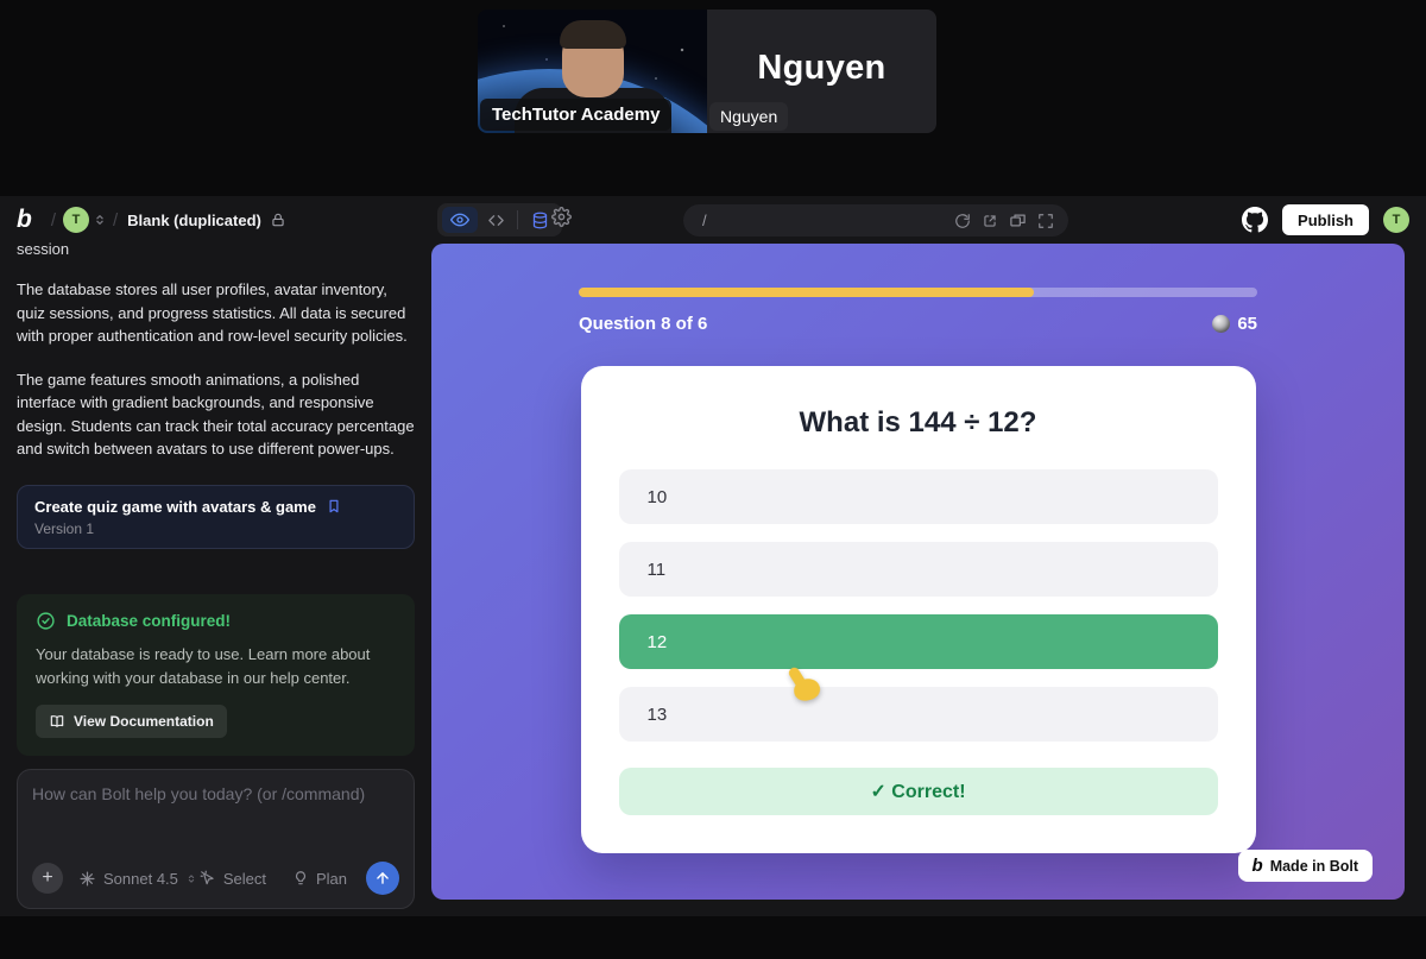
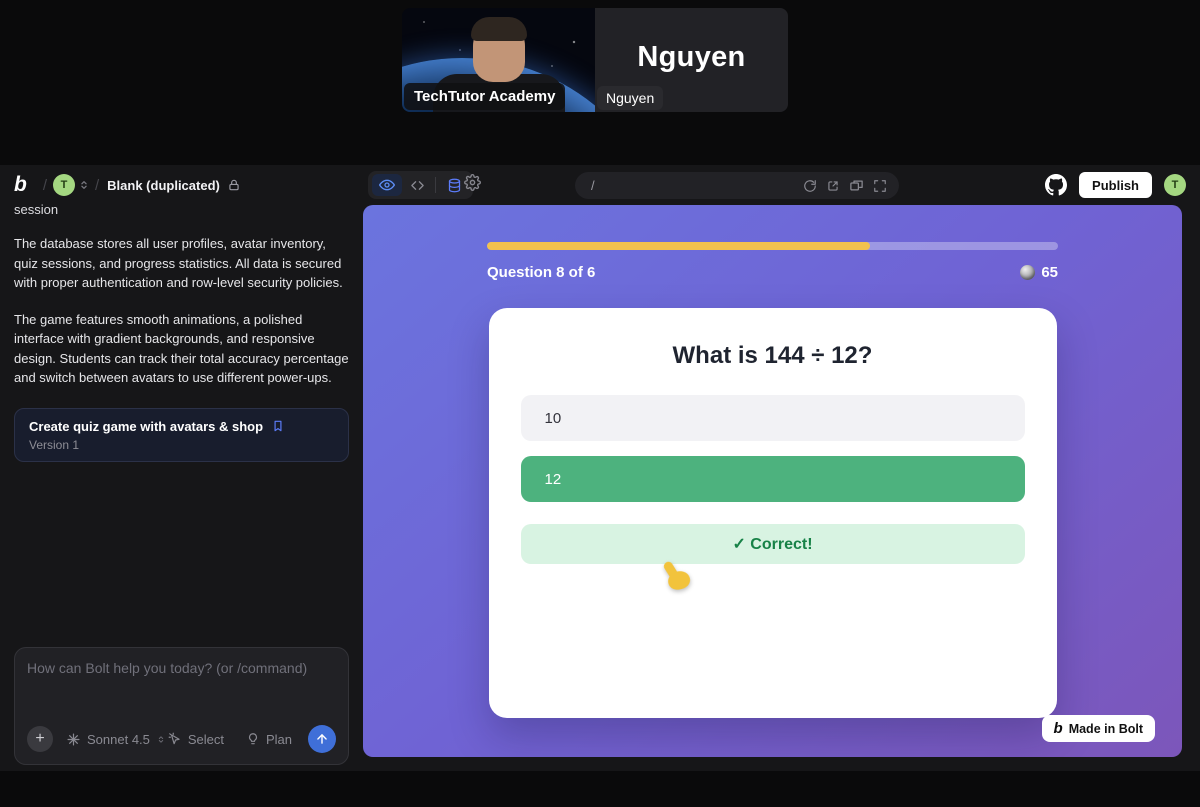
  TechTutor Academy
  Nguyen
  Nguyen
  b
  /
  T
  /
  Blank (duplicated)
  /
  Publish
  T
  session
  The database stores all user profiles, avatar inventory, quiz sessions, and progress statistics. All data is secured with proper authentication and row-level security policies.
  The game features smooth animations, a polished interface with gradient backgrounds, and responsive design. Students can track their total accuracy percentage and switch between avatars to use different power-ups.
- Create quiz game with avatars & game
+ Create quiz game with avatars & shop
  Version 1
- Database configured!
- Your database is ready to use. Learn more about working with your database in our help center.
- View Documentation
  How can Bolt help you today? (or /command)
  +
  Sonnet 4.5
  Select
  Plan
  Question 8 of 6
  65
  What is 144 ÷ 12?
  10
- 11
  12
- 13
  ✓ Correct!
  b
  Made in Bolt
